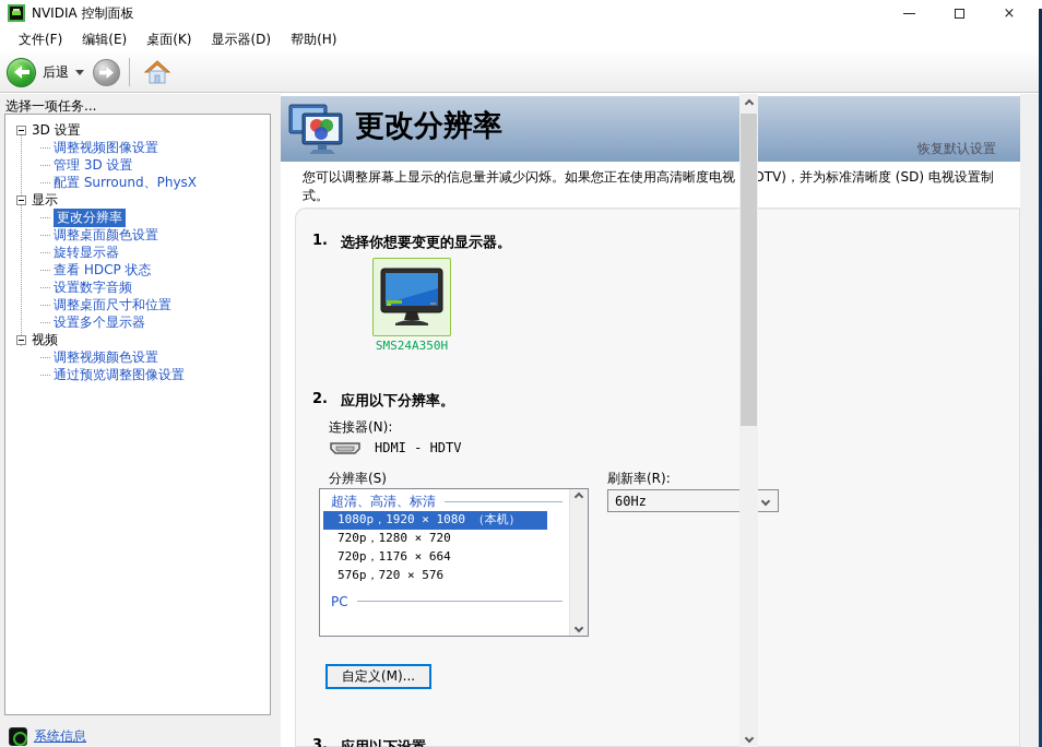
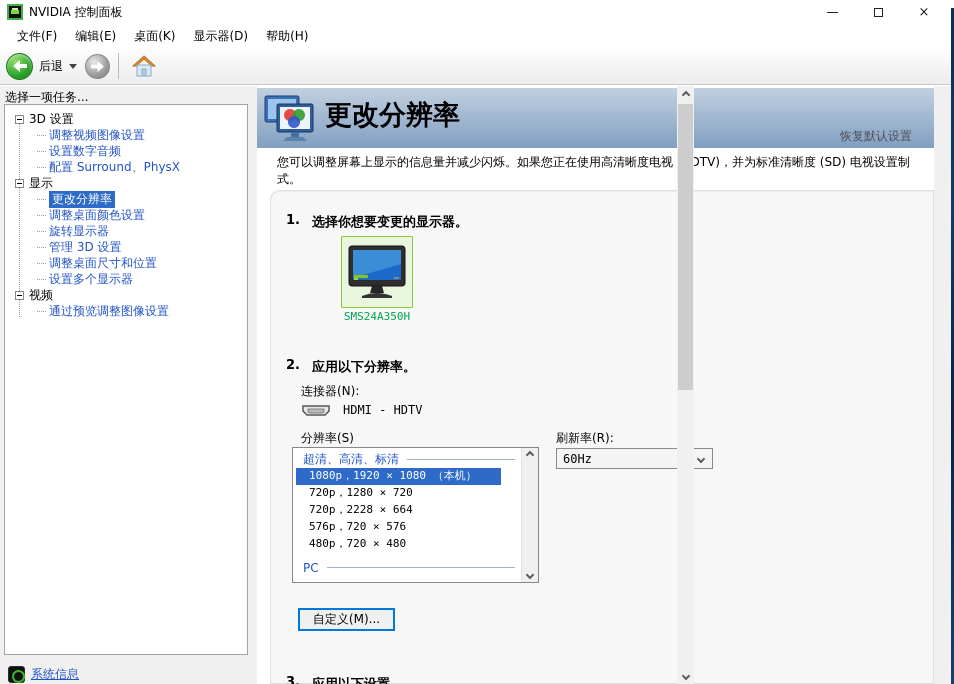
  NVIDIA 控制面板
  ×
  文件(F)
  编辑(E)
  桌面(K)
  显示器(D)
  帮助(H)
  后退
  选择一项任务...
  3D 设置
  调整视频图像设置
- 管理 3D 设置
+ 设置数字音频
  配置 Surround、PhysX
  显示
  更改分辨率
  调整桌面颜色设置
  旋转显示器
- 查看 HDCP 状态
- 设置数字音频
+ 管理 3D 设置
  调整桌面尺寸和位置
  设置多个显示器
  视频
- 调整视频颜色设置
  通过预览调整图像设置
  系统信息
  更改分辨率
  恢复默认设置
  您可以调整屏幕上显示的信息量并减少闪烁。如果您正在使用高清晰度电视DTV)，并为标准清晰度 (SD) 电视设置制式。
  1.
  选择你想要变更的显示器。
  SMS24A350H
  2.
  应用以下分辨率。
  连接器(N):
  HDMI - HDTV
  分辨率(S)
  刷新率(R):
  超清、高清、标清
  1080p，1920 × 1080 （本机）
  720p，1280 × 720
- 720p，1176 × 664
+ 720p，2228 × 664
  576p，720 × 576
+ 480p，720 × 480
  PC
  60Hz
  自定义(M)...
  3.
